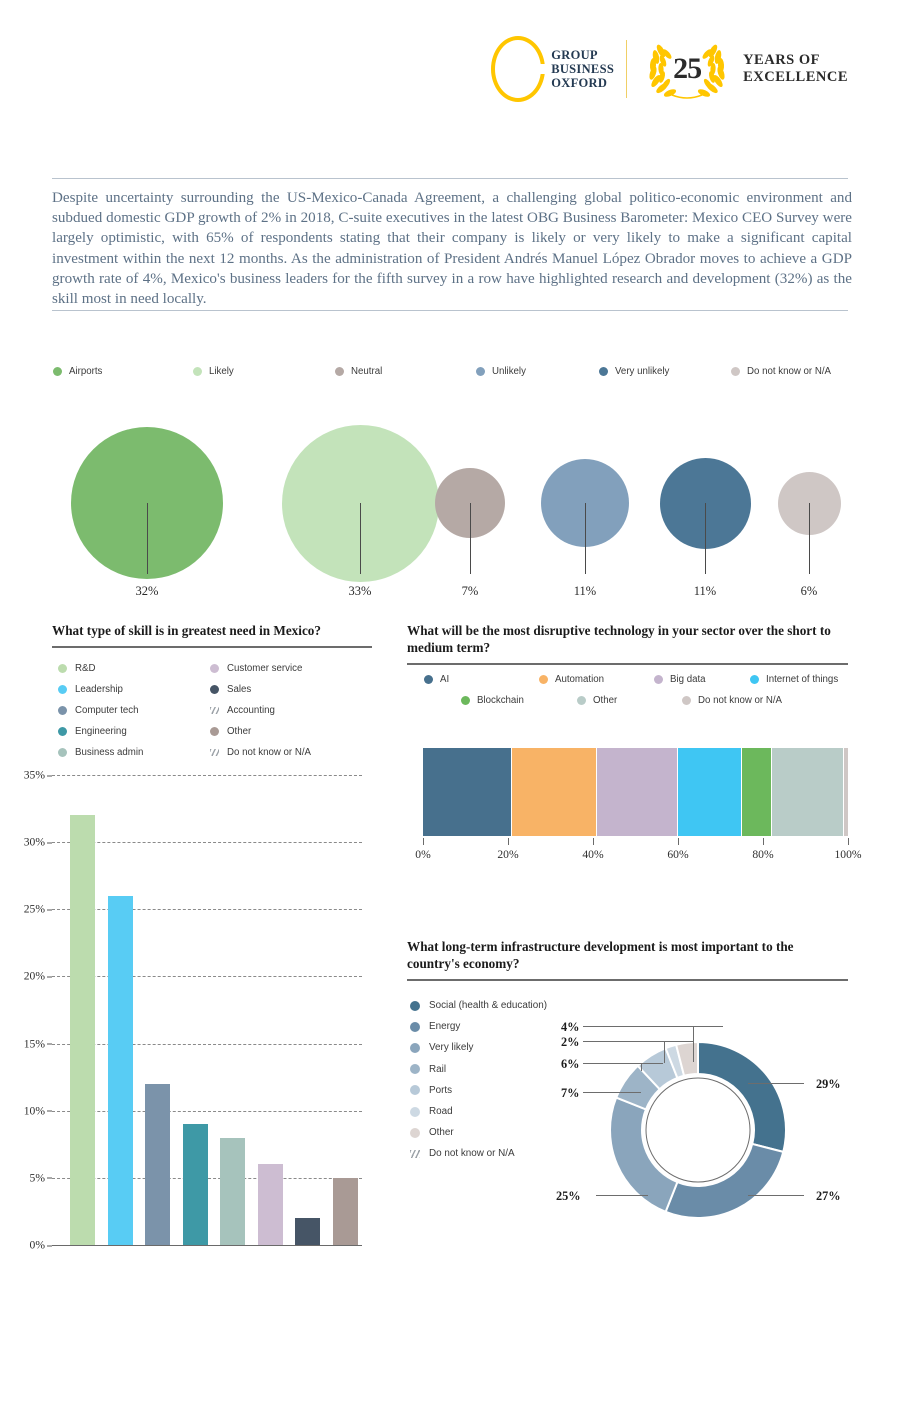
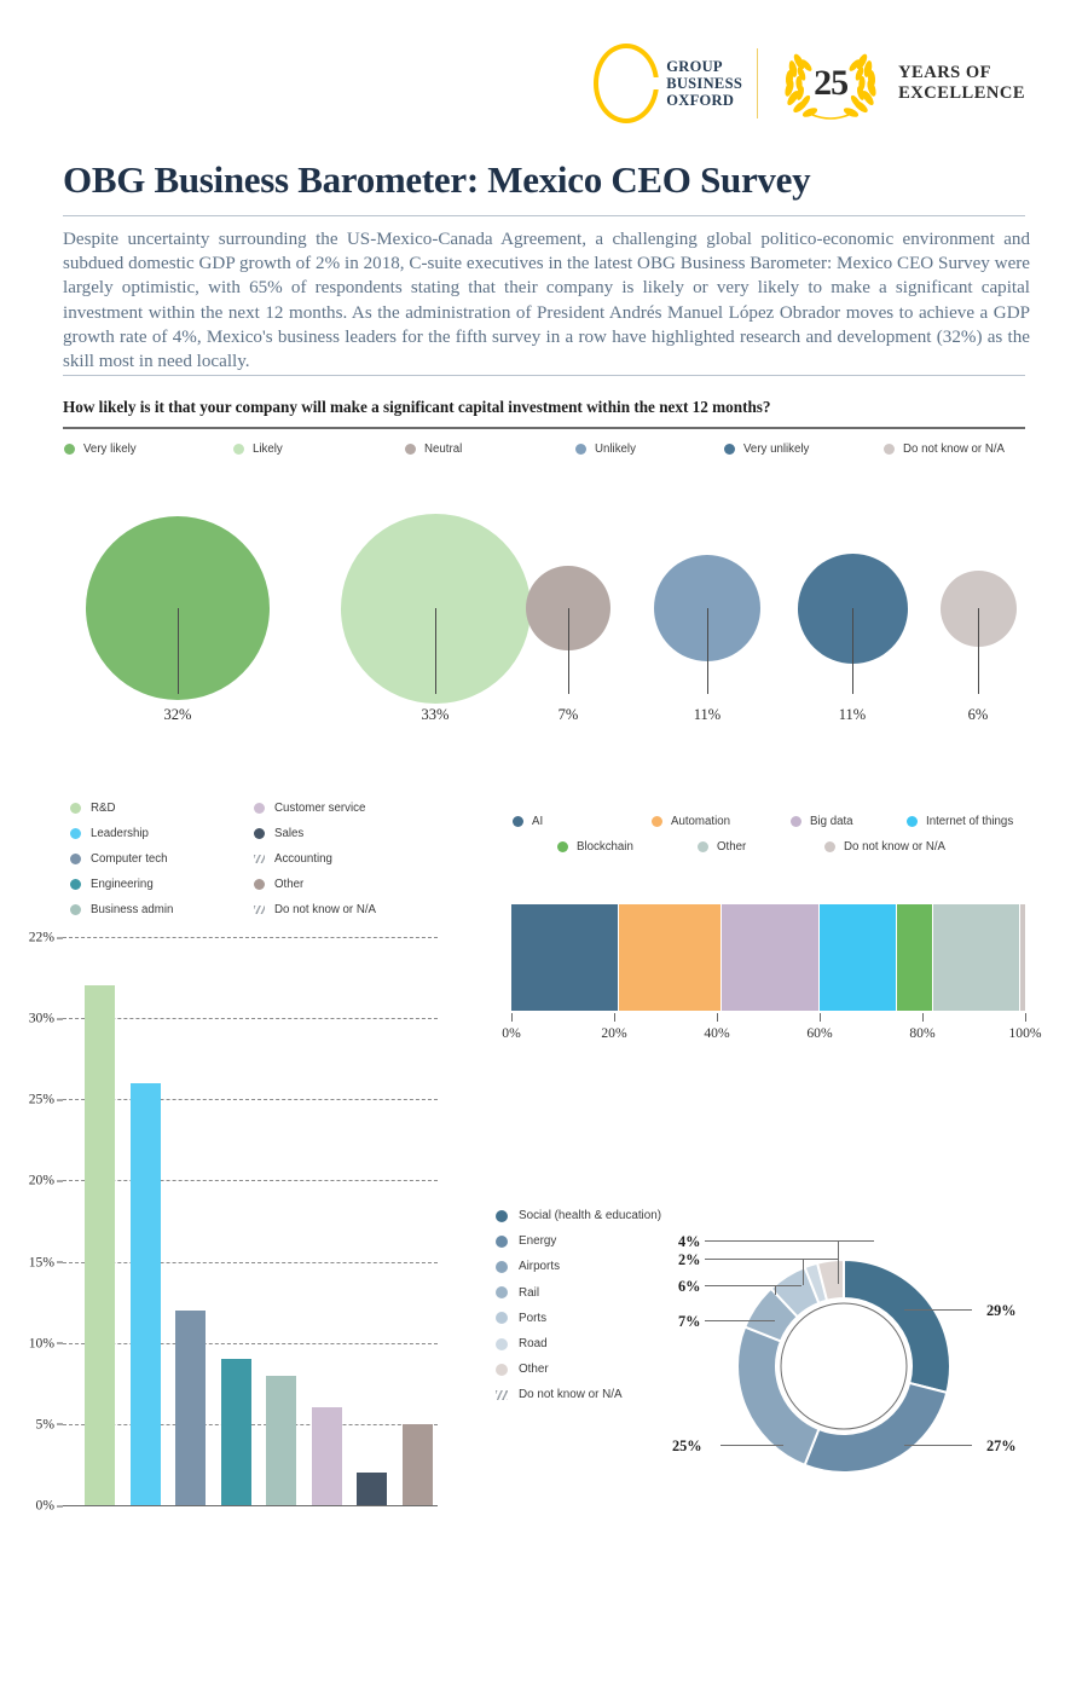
  GROUP
  BUSINESS
  OXFORD
  25
  YEARS OF
  EXCELLENCE
+ OBG Business Barometer: Mexico CEO Survey
  Despite uncertainty surrounding the US-Mexico-Canada Agreement, a challenging global politico-economic environment and subdued domestic GDP growth of 2% in 2018, C-suite executives in the latest OBG Business Barometer: Mexico CEO Survey were largely optimistic, with 65% of respondents stating that their company is likely or very likely to make a significant capital investment within the next 12 months. As the administration of President Andrés Manuel López Obrador moves to achieve a GDP growth rate of 4%, Mexico's business leaders for the fifth survey in a row have highlighted research and development (32%) as the skill most in need locally.
+ How likely is it that your company will make a significant capital investment within the next 12 months?
- Airports
+ Very likely
  Likely
  Neutral
  Unlikely
  Very unlikely
  Do not know or N/A
  32%
  33%
  7%
  11%
  11%
  6%
- What type of skill is in greatest need in Mexico?
  R&D
  Leadership
  Computer tech
  Engineering
  Business admin
  Customer service
  Sales
  Accounting
  Other
  Do not know or N/A
  0%
  5%
  10%
  15%
  20%
  25%
  30%
- 35%
+ 22%
- What will be the most disruptive technology in your sector over the short to medium term?
  AI
  Automation
  Big data
  Internet of things
  Blockchain
  Other
  Do not know or N/A
  0%
  20%
  40%
  60%
  80%
  100%
- What long-term infrastructure development is most important to the country's economy?
  Social (health & education)
  Energy
- Very likely
+ Airports
  Rail
  Ports
  Road
  Other
  Do not know or N/A
  29%
  27%
  25%
  7%
  6%
  2%
  4%
